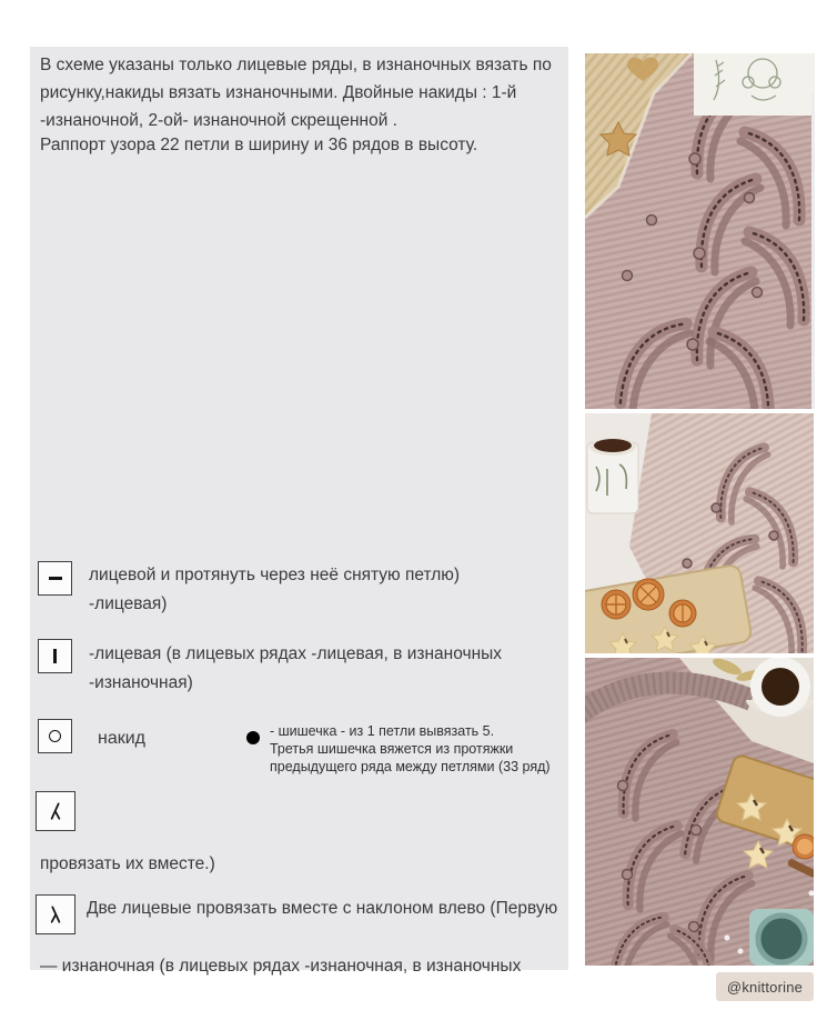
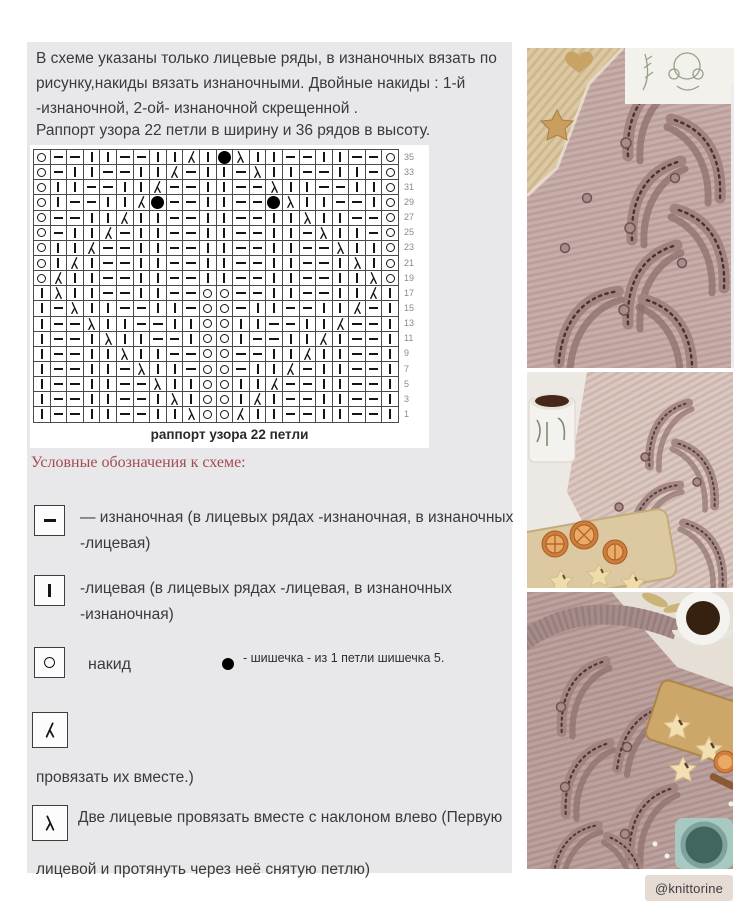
  В схеме указаны только лицевые ряды, в изнаночных вязать по рисунку,накиды вязать изнаночными. Двойные накиды : 1-й -изнаночной, 2-ой- изнаночной скрещенной .
  Раппорт узора 22 петли в ширину и 36 рядов в высоту.
+ 35
+ 33
+ 31
+ 29
+ 27
+ 25
+ 23
+ 21
+ 19
+ 17
+ 15
+ 13
+ 11
+ 9
+ 7
+ 5
+ 3
+ 1
+ раппорт узора 22 петли
+ Условные обозначения к схеме:
- лицевой и протянуть через неё снятую петлю)
+ — изнаночная (в лицевых рядах -изнаночная, в изнаночных
  -лицевая)
  -лицевая (в лицевых рядах -лицевая, в изнаночных
  -изнаночная)
  накид
- - шишечка - из 1 петли вывязать 5.
+ - шишечка - из 1 петли шишечка 5.
- Третья шишечка вяжется из протяжки
- предыдущего ряда между петлями (33 ряд)
  провязать их вместе.)
  Две лицевые провязать вместе с наклоном влево (Первую
- — изнаночная (в лицевых рядах -изнаночная, в изнаночных
+ лицевой и протянуть через неё снятую петлю)
  @knittorine
